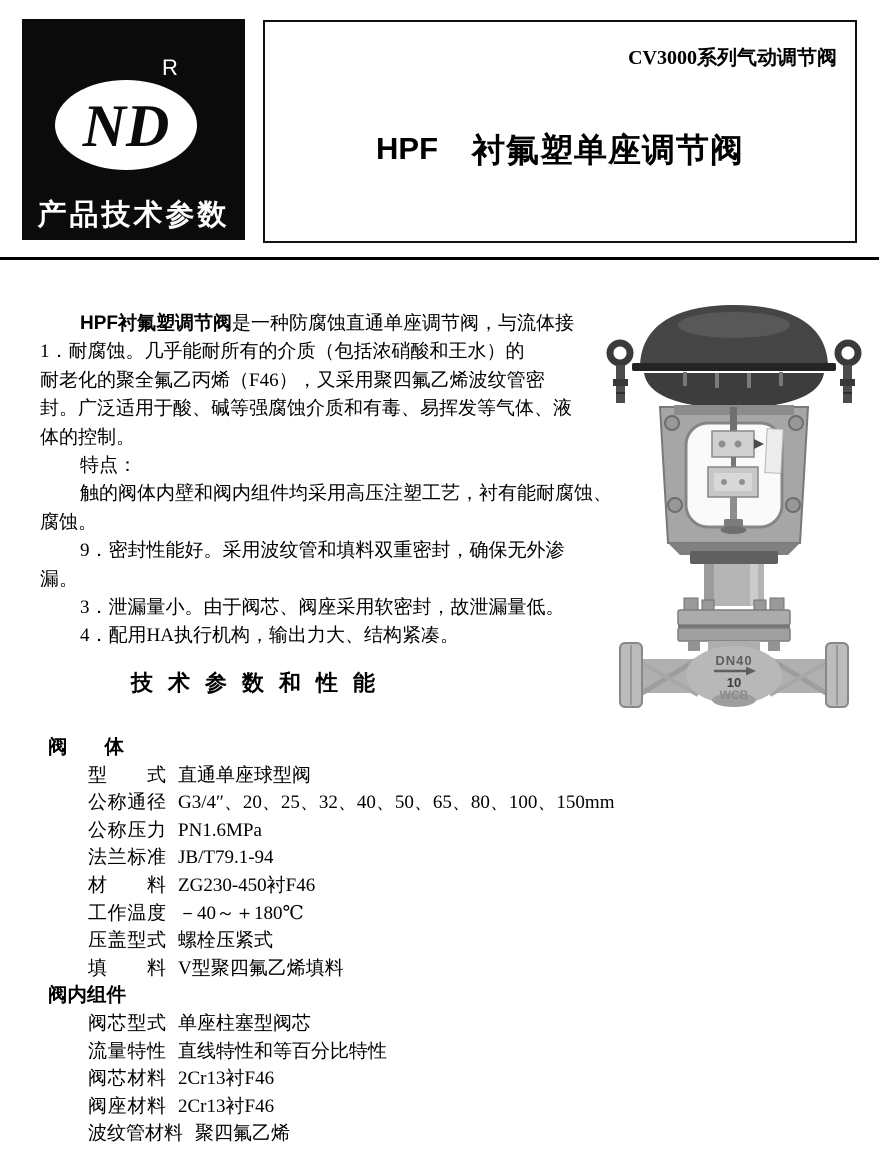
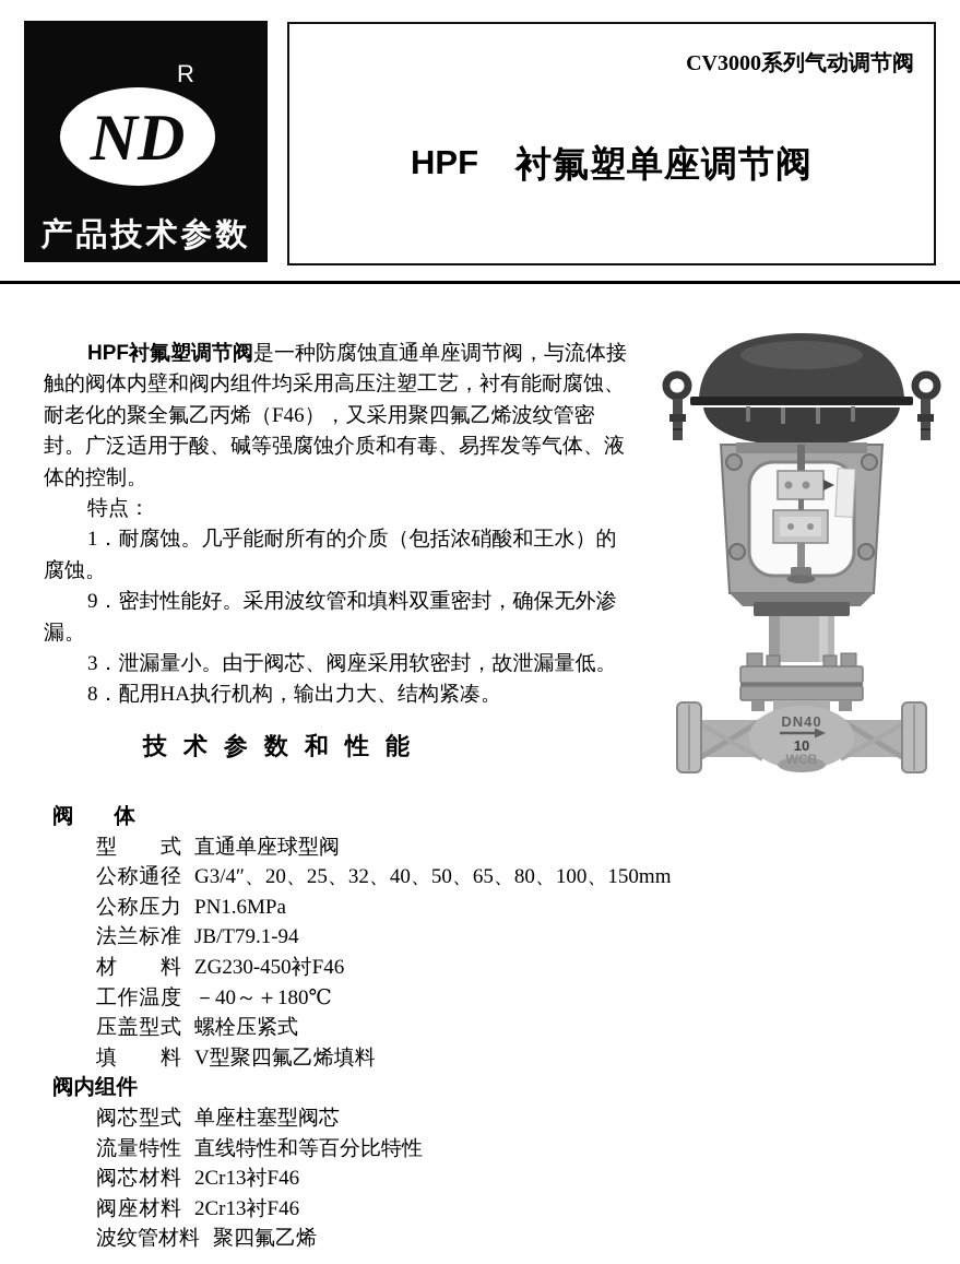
  ND
  R
  产品技术参数
  CV3000系列气动调节阀
  HPF 衬氟塑单座调节阀
  HPF衬氟塑调节阀是一种防腐蚀直通单座调节阀，与流体接
- 1．耐腐蚀。几乎能耐所有的介质（包括浓硝酸和王水）的
+ 触的阀体内壁和阀内组件均采用高压注塑工艺，衬有能耐腐蚀、
  耐老化的聚全氟乙丙烯（F46），又采用聚四氟乙烯波纹管密
  封。广泛适用于酸、碱等强腐蚀介质和有毒、易挥发等气体、液
  体的控制。
  特点：
- 触的阀体内壁和阀内组件均采用高压注塑工艺，衬有能耐腐蚀、
+ 1．耐腐蚀。几乎能耐所有的介质（包括浓硝酸和王水）的
  腐蚀。
  9．密封性能好。采用波纹管和填料双重密封，确保无外渗
  漏。
  3．泄漏量小。由于阀芯、阀座采用软密封，故泄漏量低。
- 4．配用HA执行机构，输出力大、结构紧凑。
+ 8．配用HA执行机构，输出力大、结构紧凑。
  技术参数和性能
  阀体
  型式 直通单座球型阀
  公称通径 G3/4″、20、25、32、40、50、65、80、100、150mm
  公称压力 PN1.6MPa
  法兰标准 JB/T79.1-94
  材料 ZG230-450衬F46
  工作温度 －40～＋180℃
  压盖型式 螺栓压紧式
  填料 V型聚四氟乙烯填料
  阀内组件
  阀芯型式 单座柱塞型阀芯
  流量特性 直线特性和等百分比特性
  阀芯材料 2Cr13衬F46
  阀座材料 2Cr13衬F46
  波纹管材料 聚四氟乙烯
  DN40
  10
  WCB
